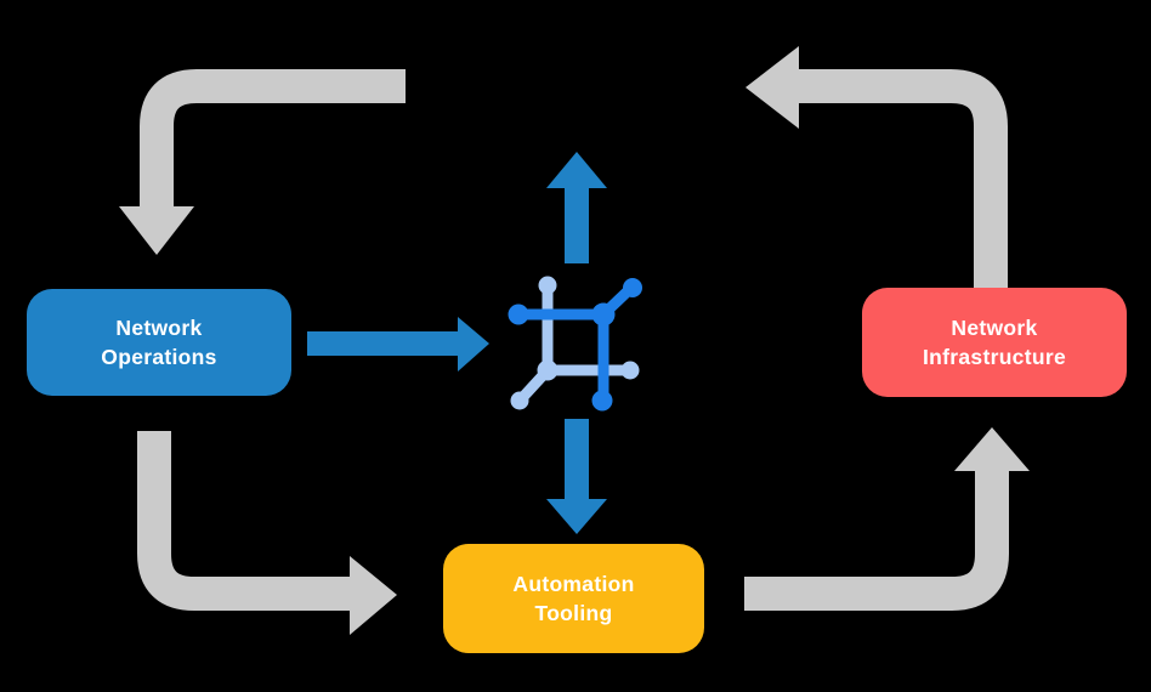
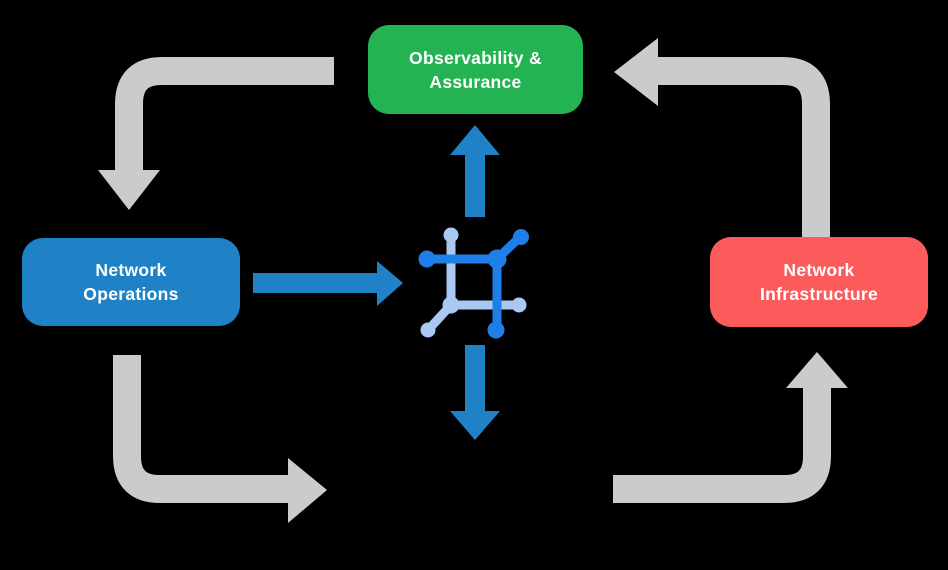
+ Observability &
+ Assurance
  Network
  Operations
  Network
  Infrastructure
- Automation
- Tooling
